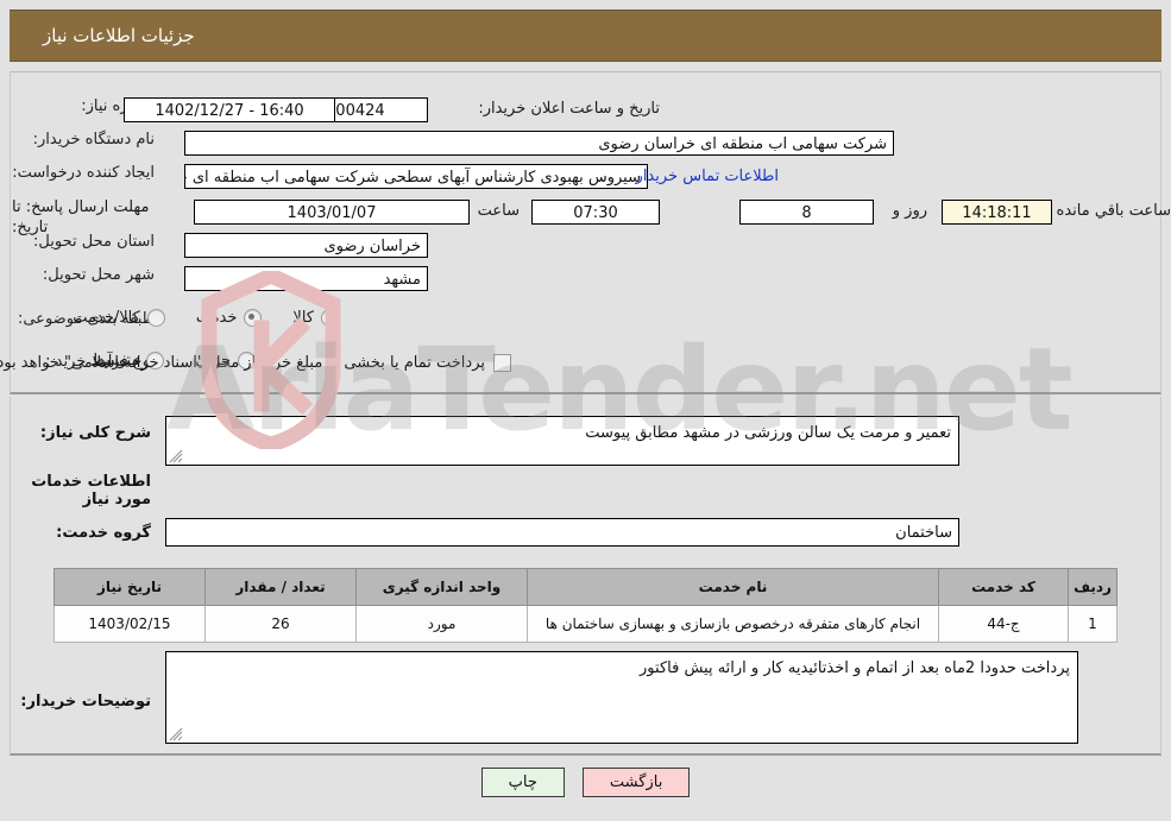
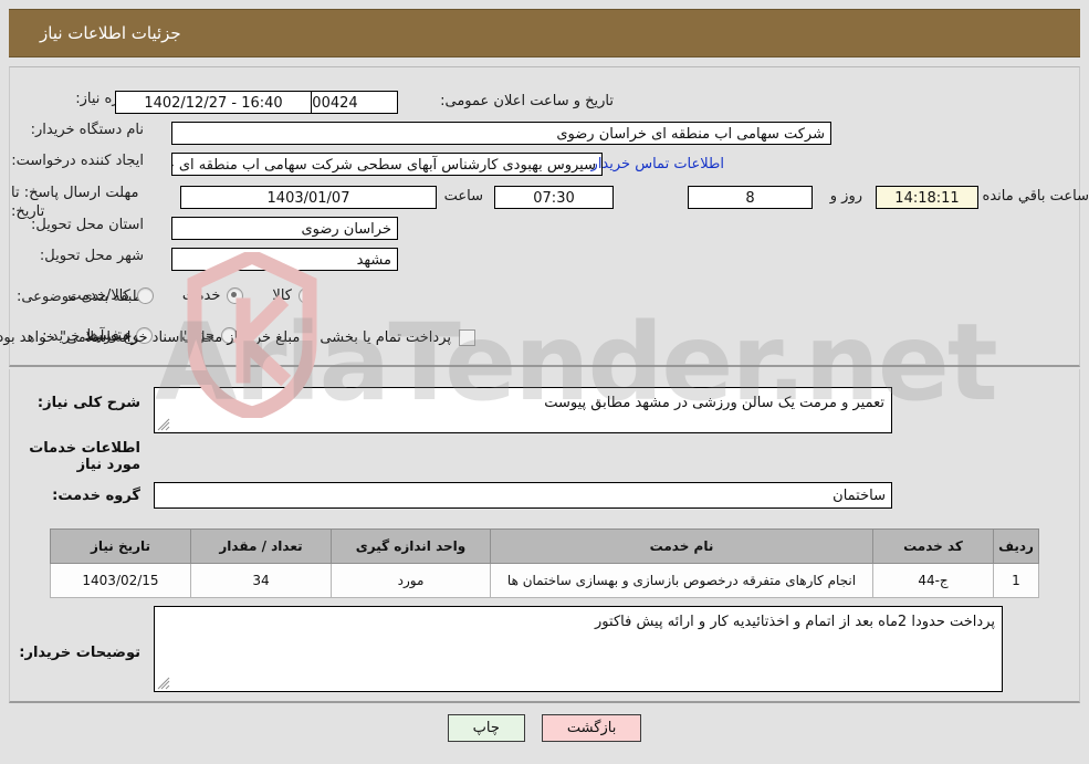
  AriaTender.net
  جزئیات اطلاعات نیاز
- تاریخ و ساعت اعلان خریدار:
+ تاریخ و ساعت اعلان عمومی:
  1402/12/27 - 16:40
  نام دستگاه خریدار:
  شرکت سهامی اب منطقه ای خراسان رضوی
  ایجاد کننده درخواست:
  سیروس بهبودی کارشناس آبهای سطحی شرکت سهامی اب منطقه ای
  اطلاعات تماس خریدار
  مهلت ارسال پاسخ: تا تاریخ:
  1403/01/07
  ساعت
  07:30
  8
  روز و
  14:18:11
  ساعت باقي مانده
  استان محل تحویل:
  خراسان رضوی
  شهر محل تحویل:
  مشهد
  بقه بندی موضوعی:
  کاا
  کالا/خدمت
  ع فرآیند خرید :
  متوسط
  پرداخت تمام یا بخشی مبلغ خرز مح "اسناد خزانه اسلامی" خواهد بود
  شرح کلی نیاز:
  تعمیر و مرمت یک سالن ورزشی در مشهد مطابق پیوست
  اطلاعات خدمات مورد نیاز
  گروه خدمت:
  ساختمان
  ردیف	کد خدمت	نام خدمت	واحد اندازه گیری	تعداد / مقدار	تاریخ نیاز
- 1	ج-44	انجام کارهای متفرقه درخصوص بازسازی و بهسازی ساختمان ها	مورد	26	1403/02/15
+ 1	ج-44	انجام کارهای متفرقه درخصوص بازسازی و بهسازی ساختمان ها	مورد	34	1403/02/15
  توضیحات خریدار:
  پرداخت حدودا 2ماه بعد از اتمام و اخذتائیدیه کار و ارائه پیش فاکتور
  بازگشت
  چاپ
